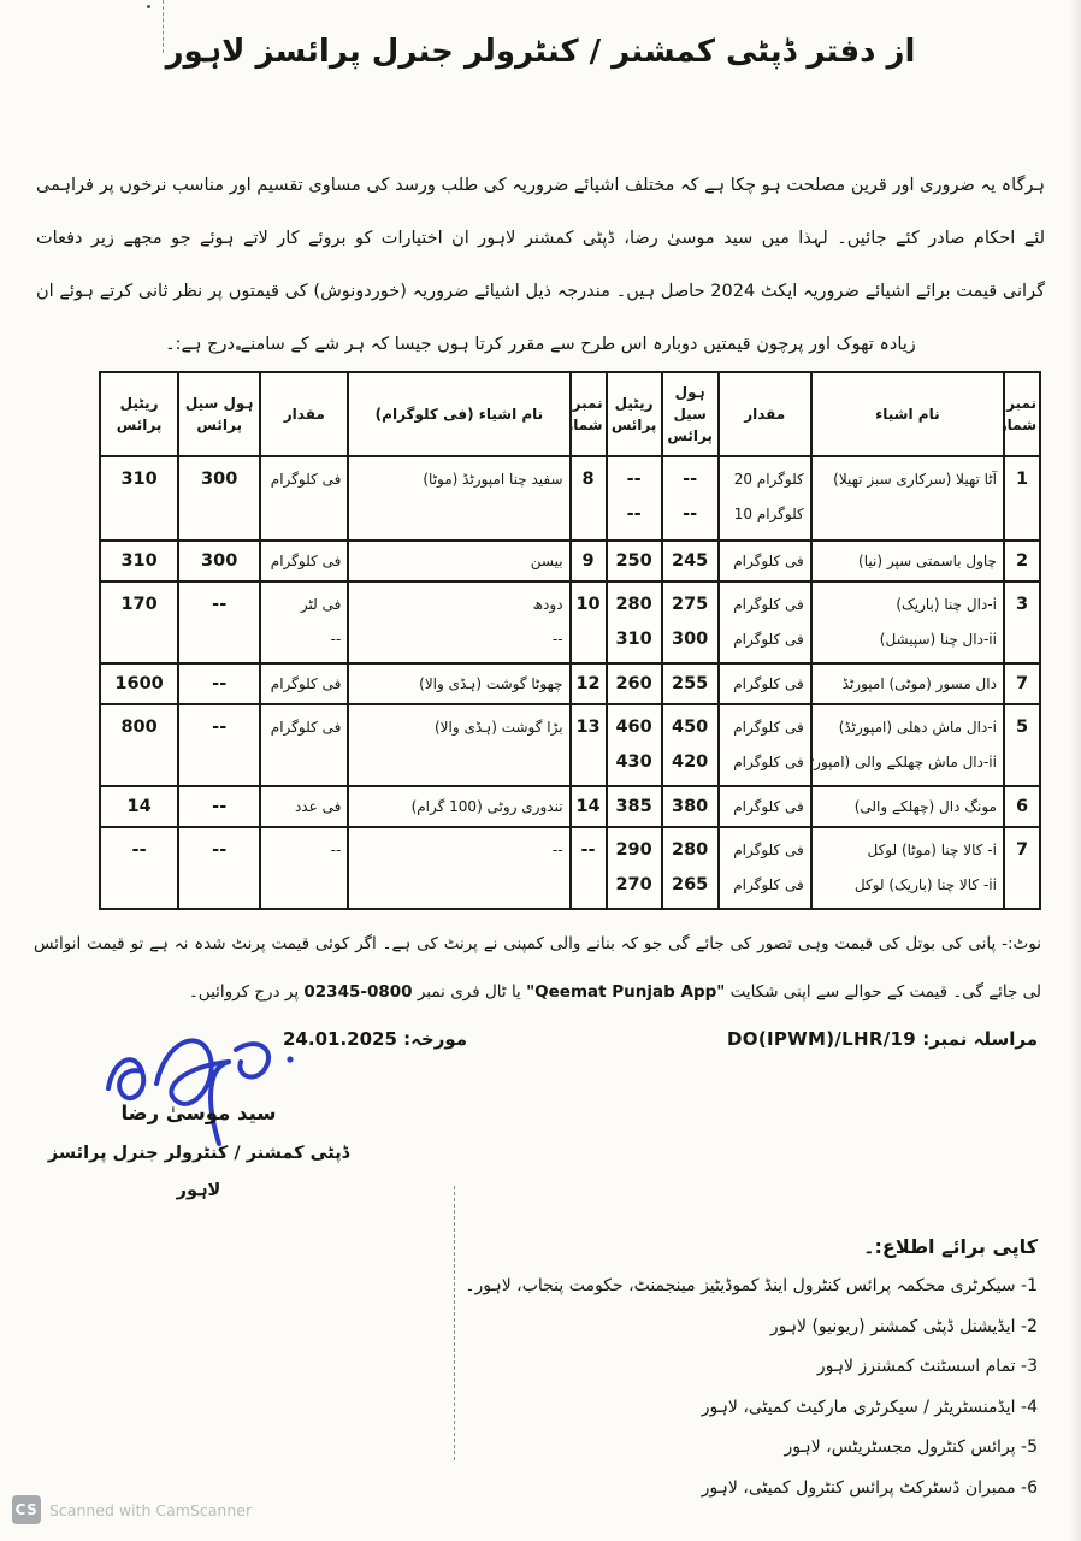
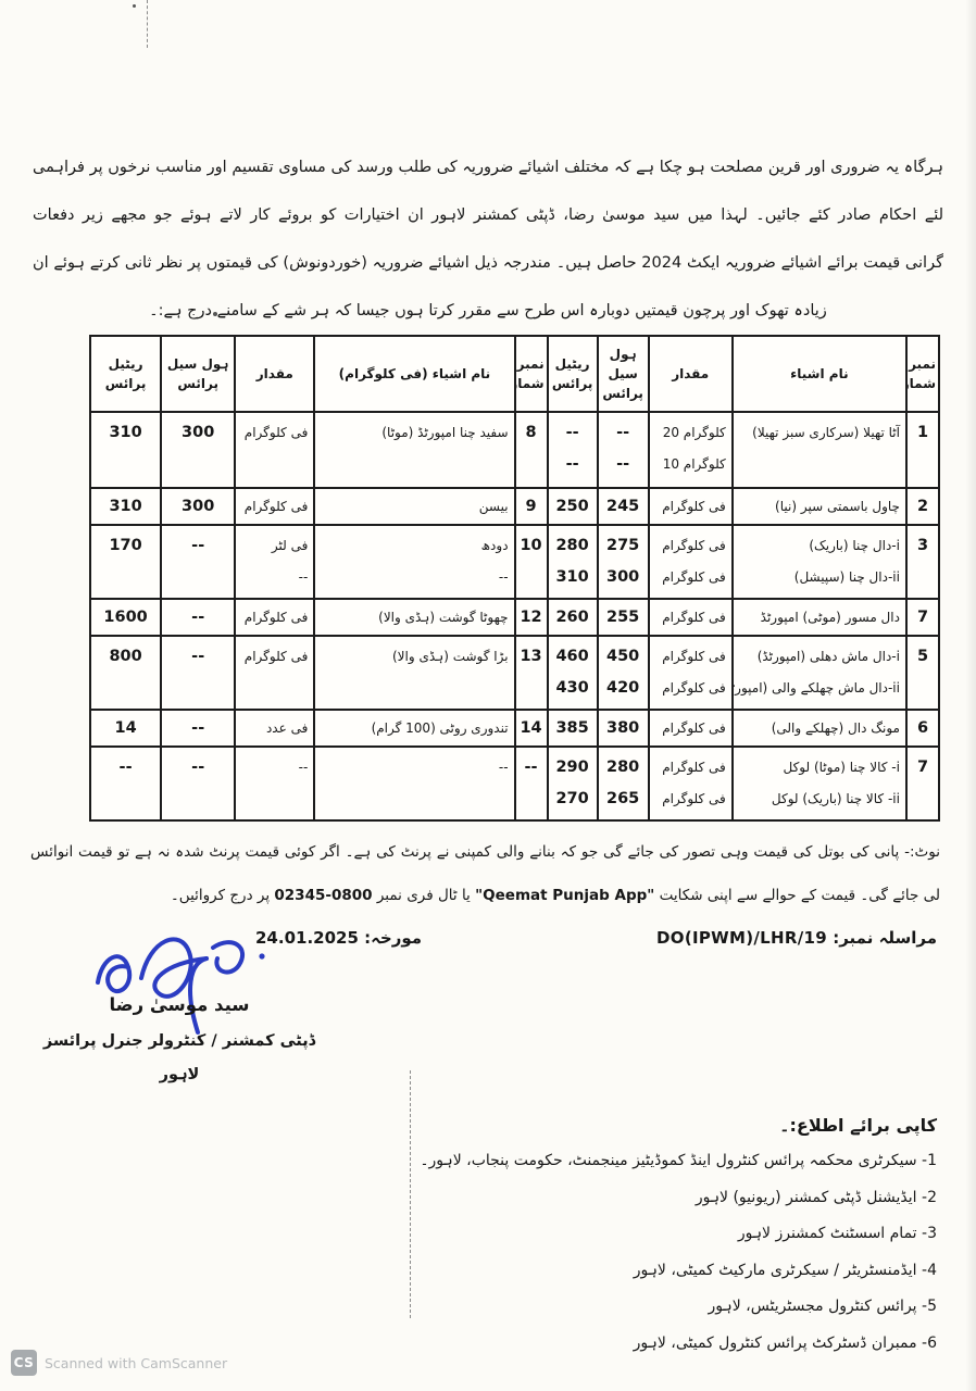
- از دفتر ڈپٹی کمشنر / کنٹرولر جنرل پرائسز لاہور
  ہرگاہ یہ ضروری اور قرین مصلحت ہو چکا ہے کہ مختلف اشیائے ضروریہ کی طلب ورسد کی مساوی تقسیم اور مناسب نرخوں پر فراہمی
  لئے احکام صادر کئے جائیں۔ لہذا میں سید موسیٰ رضا، ڈپٹی کمشنر لاہور ان اختیارات کو بروئے کار لاتے ہوئے جو مجھے زیر دفعات
  گرانی قیمت برائے اشیائے ضروریہ ایکٹ 2024 حاصل ہیں۔ مندرجہ ذیل اشیائے ضروریہ (خوردونوش) کی قیمتوں پر نظر ثانی کرتے ہوئے ان
  زیادہ تھوک اور پرچون قیمتیں دوبارہ اس طرح سے مقرر کرتا ہوں جیسا کہ ہر شے کے سامنے درج ہے:۔
  نمبر شمار	نام اشیاء	مقدار	ہول سیل پرائس	ریٹیل پرائس	نمبر شمار	نام اشیاء (فی کلوگرام)	مقدار	ہول سیل پرائس	ریٹیل پرائس
  1	آٹا تھیلا (سرکاری سبز تھیلا)	20 کلوگرام10 کلوگرام	----	----	8	سفید چنا امپورٹڈ (موٹا)	فی کلوگرام	300	310
  2	چاول باسمتی سپر (نیا)	فی کلوگرام	245	250	9	بیسن	فی کلوگرام	300	310
  3	i-دال چنا (باریک)ii-دال چنا (سپیشل)	فی کلوگرامفی کلوگرام	275300	280310	10	دودھ--	فی لٹر--	--	170
  7	دال مسور (موٹی) امپورٹڈ	فی کلوگرام	255	260	12	چھوٹا گوشت (ہڈی والا)	فی کلوگرام	--	1600
  5	i-دال ماش دھلی (امپورٹڈ)ii-دال ماش چھلکے والی (امپورٹ	فی کلوگرامفی کلوگرام	450420	460430	13	بڑا گوشت (ہڈی والا)	فی کلوگرام	--	800
  6	مونگ دال (چھلکے والی)	فی کلوگرام	380	385	14	تندوری روٹی (100 گرام)	فی عدد	--	14
  7	i- کالا چنا (موٹا) لوکلii- کالا چنا (باریک) لوکل	فی کلوگرامفی کلوگرام	280265	290270	--	--	--	--	--
  نوٹ:- پانی کی بوتل کی قیمت وہی تصور کی جائے گی جو کہ بنانے والی کمپنی نے پرنٹ کی ہے۔ اگر کوئی قیمت پرنٹ شدہ نہ ہے تو قیمت انوائس
  لی جائے گی۔ قیمت کے حوالے سے اپنی شکایت "Qeemat Punjab App" یا ٹال فری نمبر 0800-02345 پر درج کروائیں۔
  مراسلہ نمبر: DO(IPWM)/LHR/19
  مورخہ: 24.01.2025
  سید موسیٰ رضا
  ڈپٹی کمشنر / کنٹرولر جنرل پرائسز
  لاہور
  کاپی برائے اطلاع:۔
  1- سیکرٹری محکمہ پرائس کنٹرول اینڈ کموڈیٹیز مینجمنٹ، حکومت پنجاب، لاہور۔
  2- ایڈیشنل ڈپٹی کمشنر (ریونیو) لاہور
  3- تمام اسسٹنٹ کمشنرز لاہور
  4- ایڈمنسٹریٹر / سیکرٹری مارکیٹ کمیٹی، لاہور
  5- پرائس کنٹرول مجسٹریٹس، لاہور
  6- ممبران ڈسٹرکٹ پرائس کنٹرول کمیٹی، لاہور
  CS
  Scanned with CamScanner
